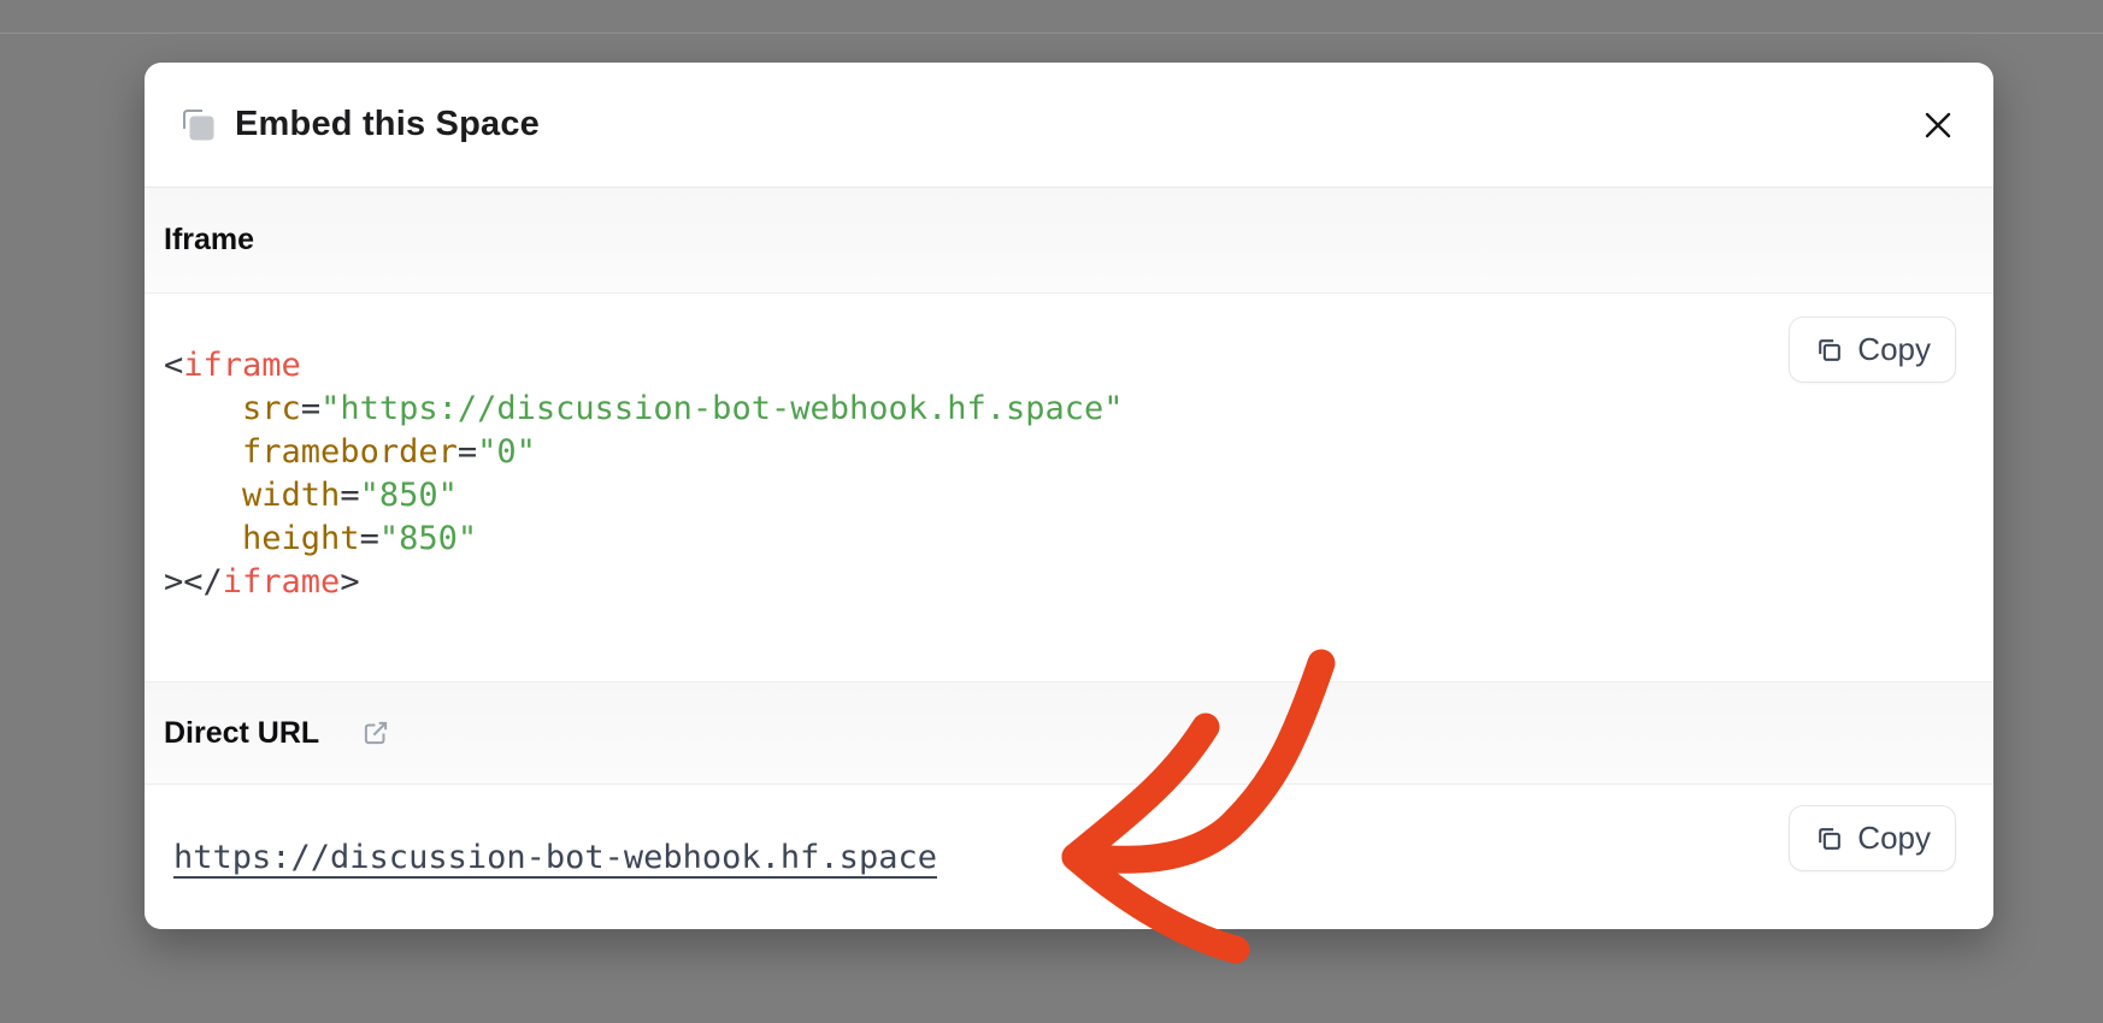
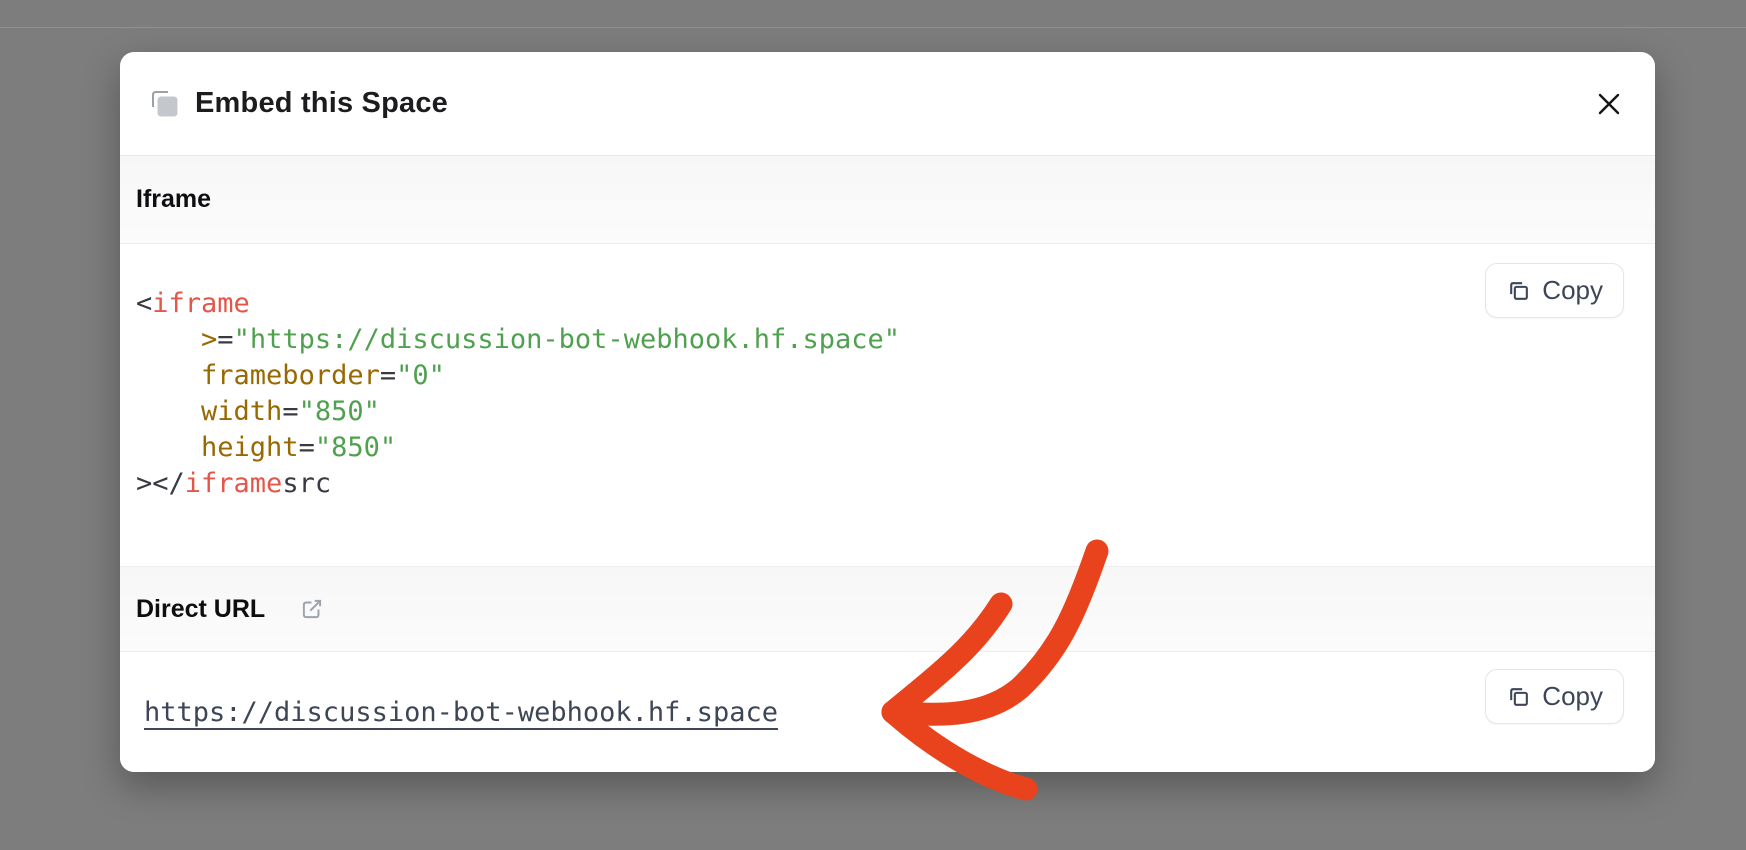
  Embed this Space
  Iframe
  <iframe
- src="https://discussion-bot-webhook.hf.space"
+ >="https://discussion-bot-webhook.hf.space"
  frameborder="0"
  width="850"
  height="850"
- ></iframe>
+ ></iframesrc
  Direct URL
  https://discussion-bot-webhook.hf.space
  Copy
  Copy
